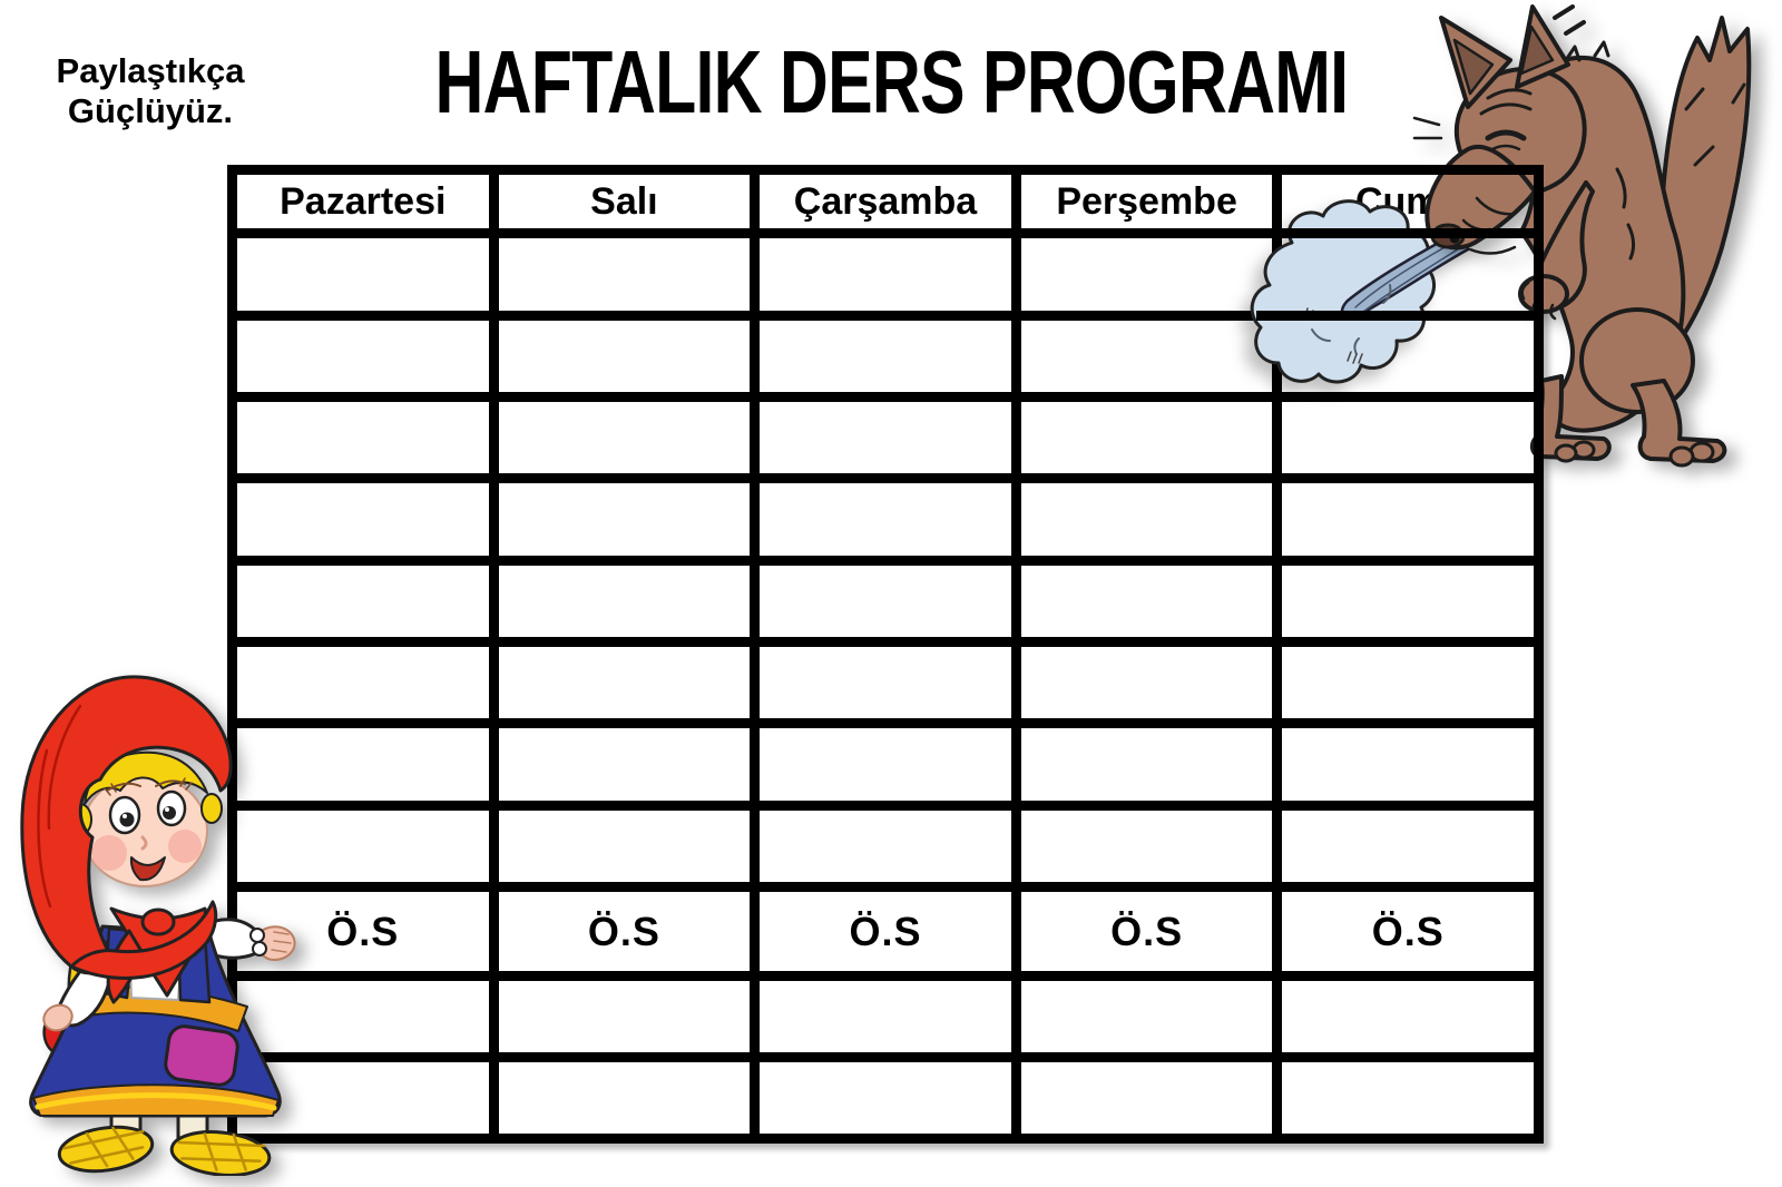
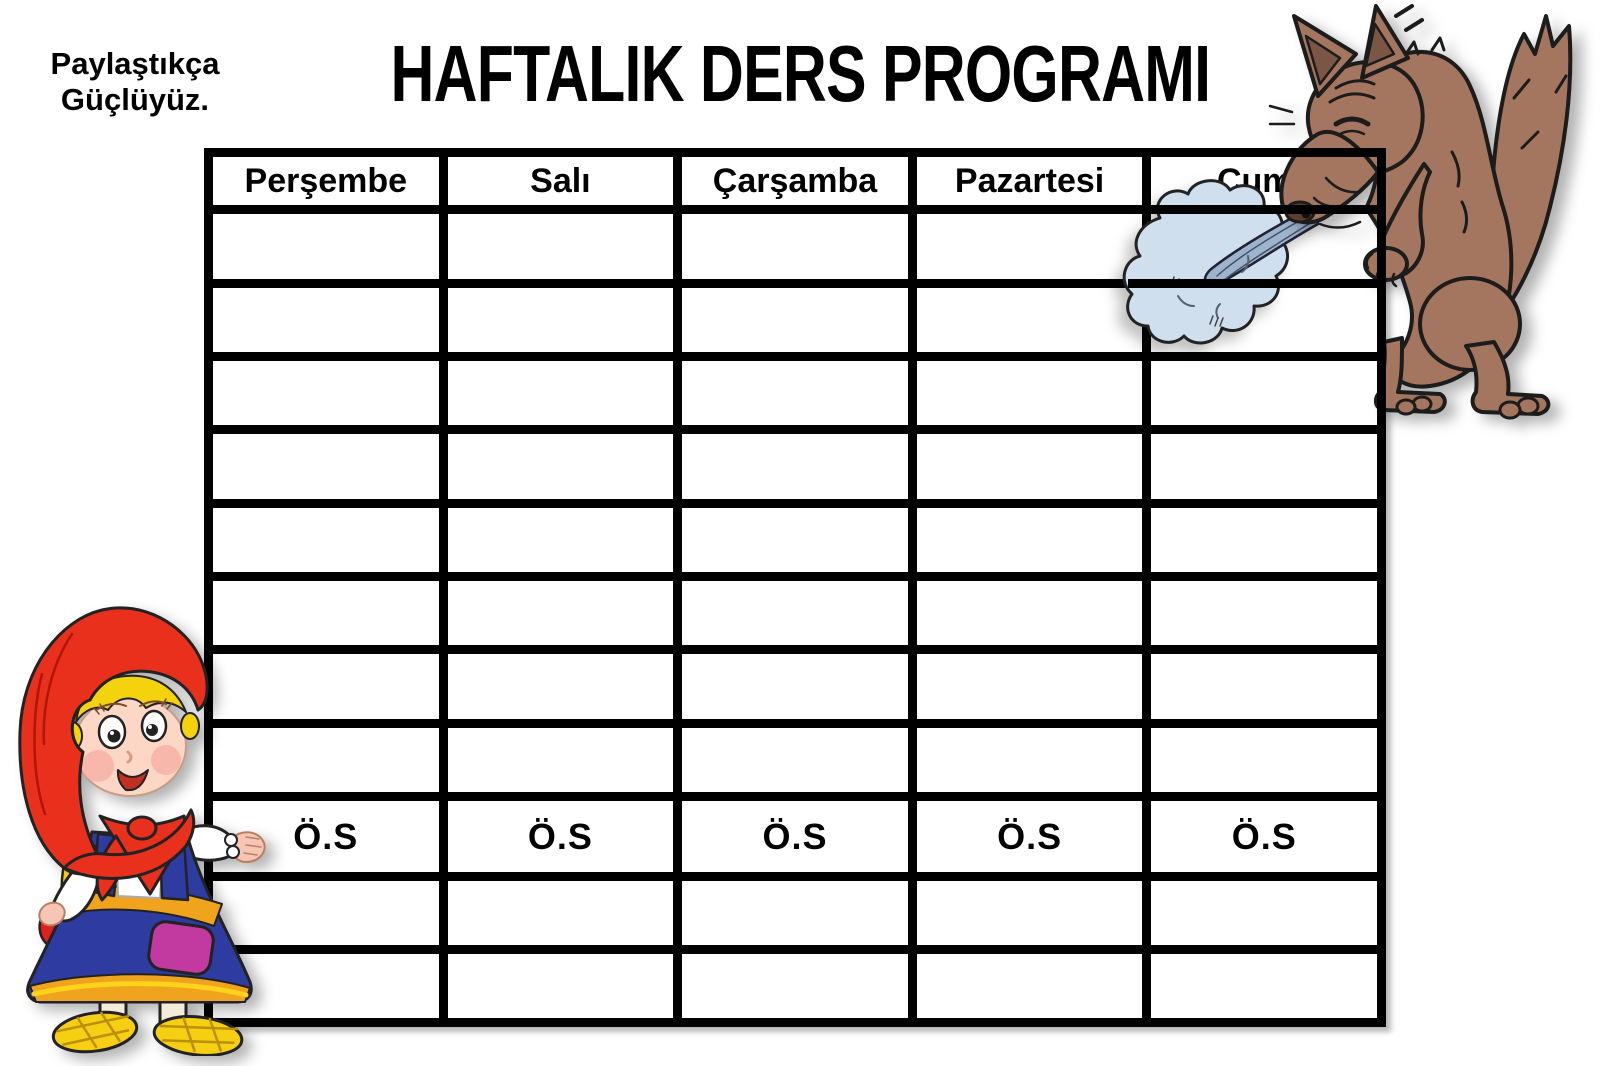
  Paylaştıkça
  Güçlüyüz.
  HAFTALIK DERS PROGRAMI
- Pazartesi
+ Perşembe
  Salı
  Çarşamba
- Perşembe
+ Pazartesi
  Cum
  Ö.S
  Ö.S
  Ö.S
  Ö.S
  Ö.S
